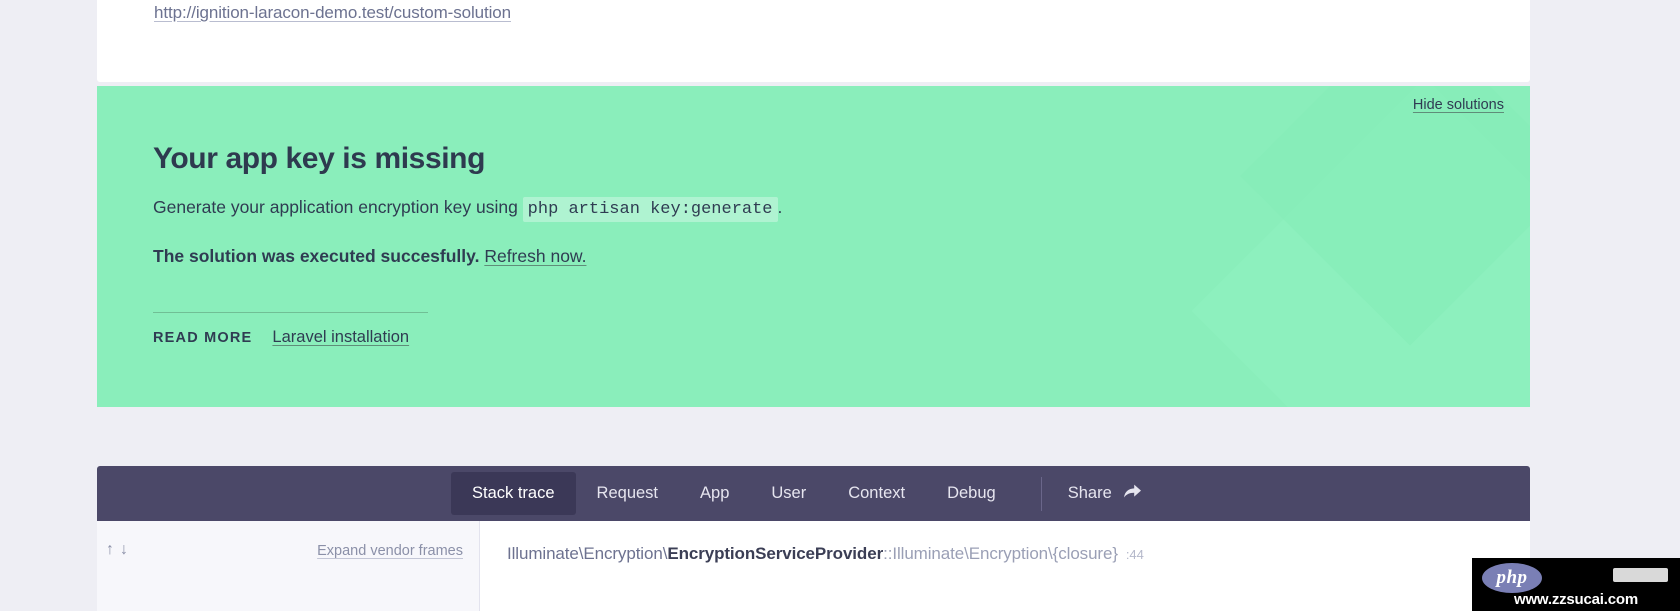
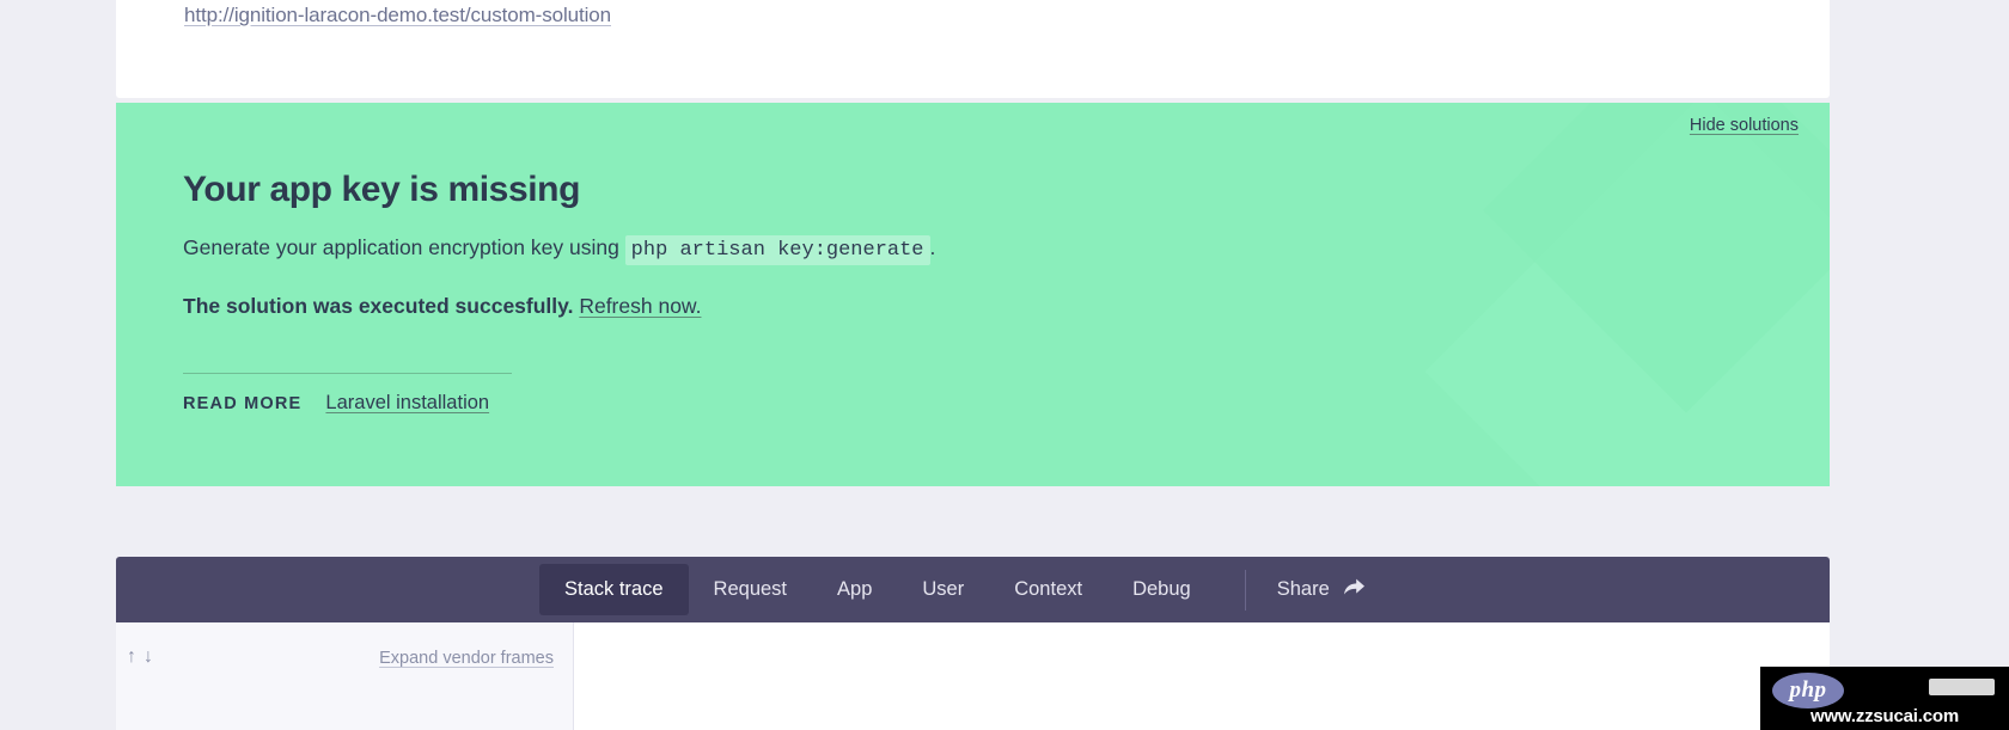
  http://ignition-laracon-demo.test/custom-solution
  Hide solutions
  Your app key is missing
  Generate your application encryption key using php artisan key:generate .
  The solution was executed succesfully. Refresh now.
  READ MORE
  Laravel installation
  Stack trace
  Request
  App
  User
  Context
  Debug
  Share
  ↑
  ↓
  Expand vendor frames
- Illuminate\Encryption\EncryptionServiceProvider::Illuminate\Encryption\{closure} :44
  php
  www.zzsucai.com
